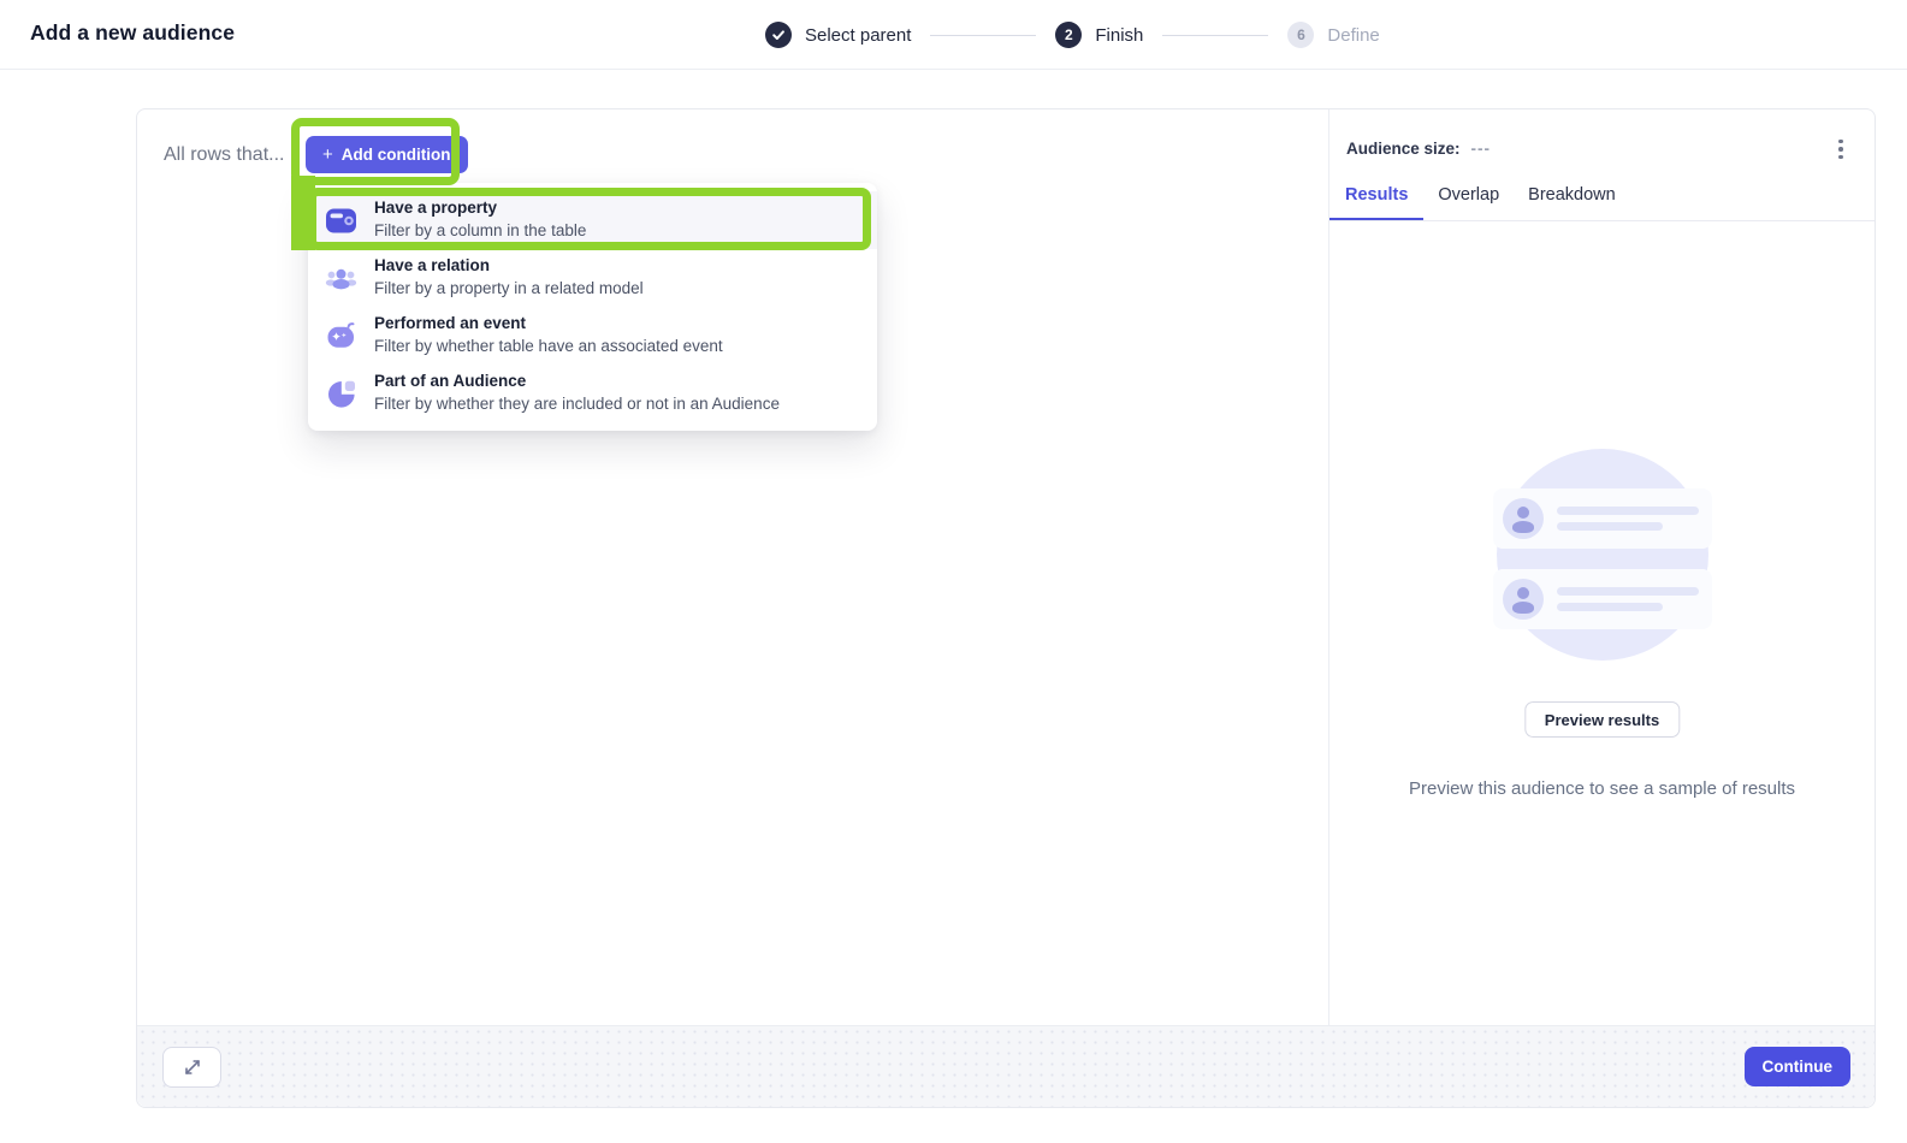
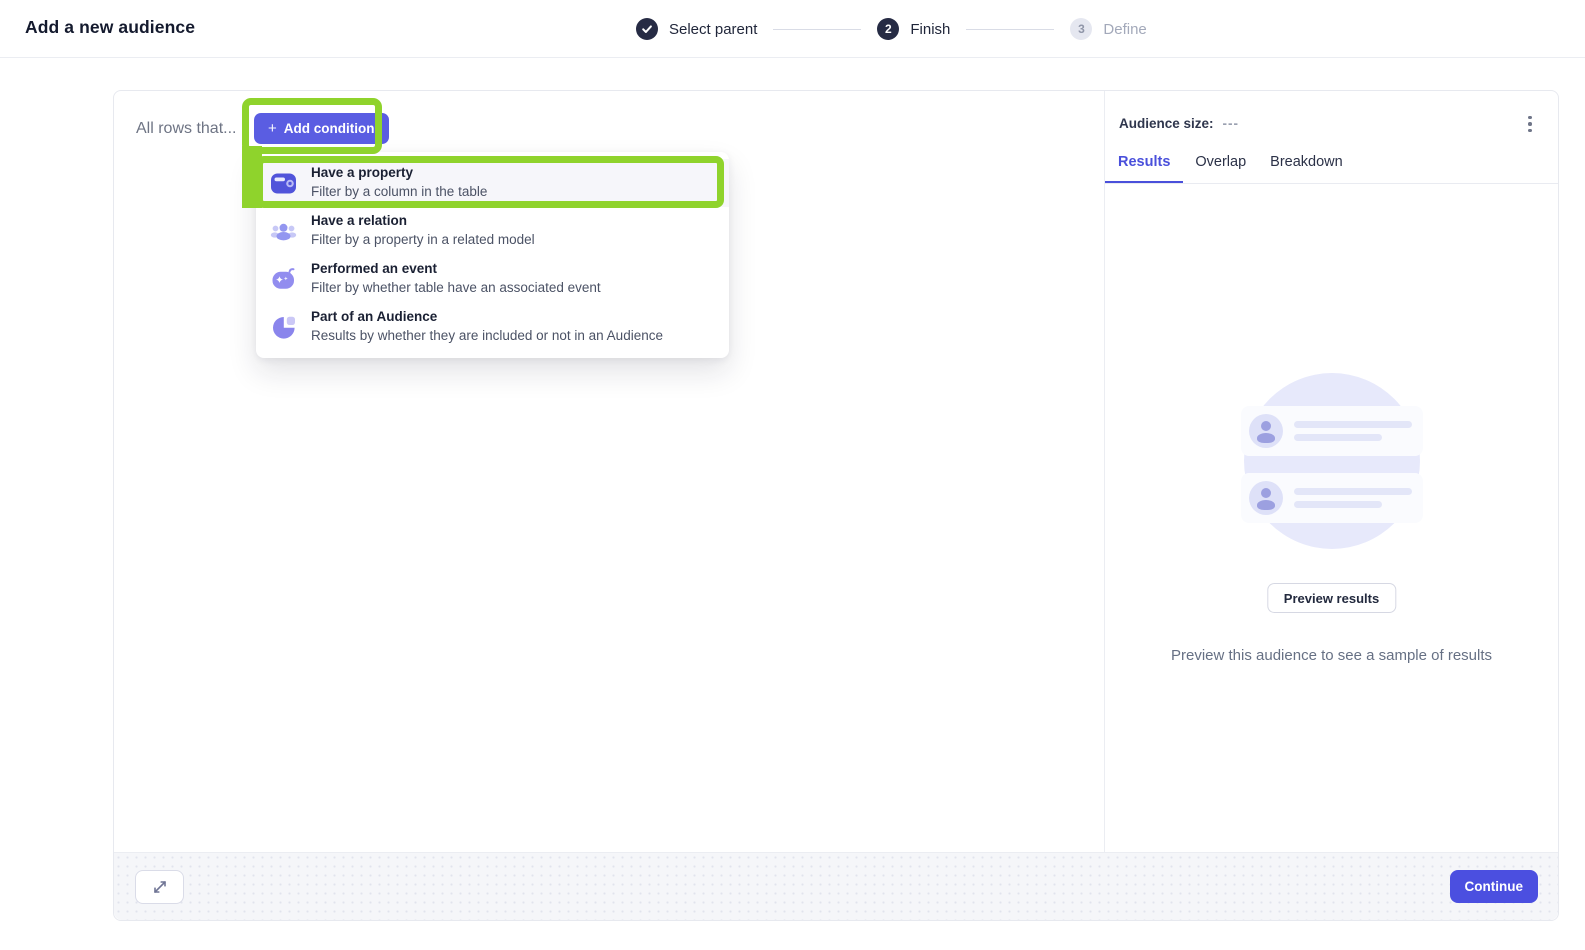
  Add a new audience
  Select parent
  2
  Finish
- 6
+ 3
  Define
  All rows that...
  +
  Add condition
  Audience size:
  ---
  Results
  Overlap
  Breakdown
  Preview results
  Preview this audience to see a sample of results
  Continue
  Have a property
  Filter by a column in the table
  Have a relation
  Filter by a property in a related model
  Performed an event
  Filter by whether table have an associated event
  Part of an Audience
- Filter by whether they are included or not in an Audience
+ Results by whether they are included or not in an Audience
